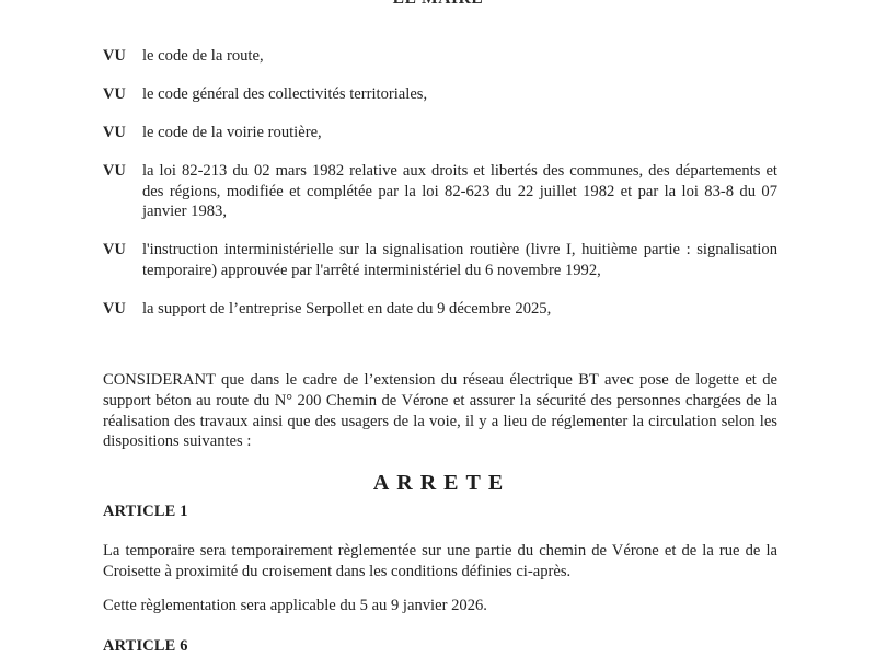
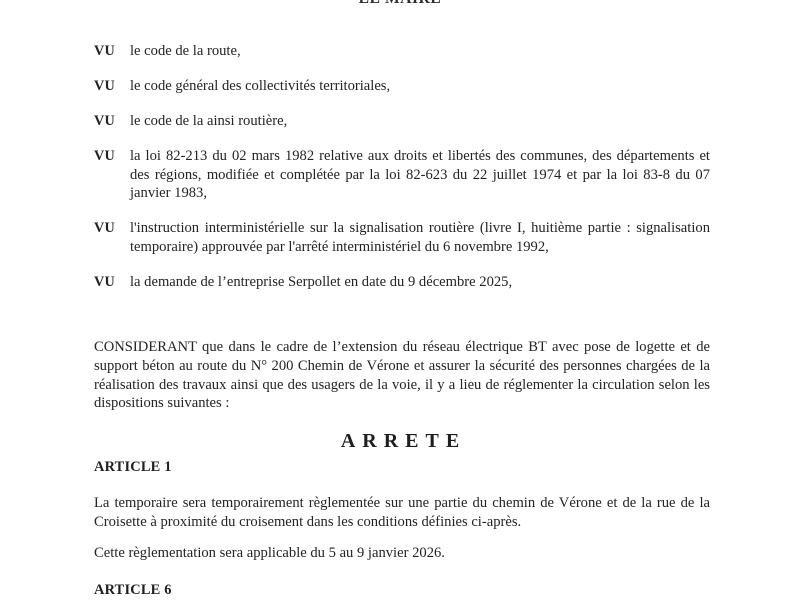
  VU
  le code de la route,
  VU
  le code général des collectivités territoriales,
  VU
- le code de la voirie routière,
+ le code de la ainsi routière,
  VU
- la loi 82-213 du 02 mars 1982 relative aux droits et libertés des communes, des départements et des régions, modifiée et complétée par la loi 82-623 du 22 juillet 1982 et par la loi 83-8 du 07 janvier 1983,
+ la loi 82-213 du 02 mars 1982 relative aux droits et libertés des communes, des départements et des régions, modifiée et complétée par la loi 82-623 du 22 juillet 1974 et par la loi 83-8 du 07 janvier 1983,
  VU
  l'instruction interministérielle sur la signalisation routière (livre I, huitième partie : signalisation temporaire) approuvée par l'arrêté interministériel du 6 novembre 1992,
  VU
- la support de l’entreprise Serpollet en date du 9 décembre 2025,
+ la demande de l’entreprise Serpollet en date du 9 décembre 2025,
  CONSIDERANT que dans le cadre de l’extension du réseau électrique BT avec pose de logette et de support béton au route du N° 200 Chemin de Vérone et assurer la sécurité des personnes chargées de la réalisation des travaux ainsi que des usagers de la voie, il y a lieu de réglementer la circulation selon les dispositions suivantes :
  ARRETE
  ARTICLE 1
  La temporaire sera temporairement règlementée sur une partie du chemin de Vérone et de la rue de la Croisette à proximité du croisement dans les conditions définies ci-après.
  Cette règlementation sera applicable du 5 au 9 janvier 2026.
  ARTICLE 6
